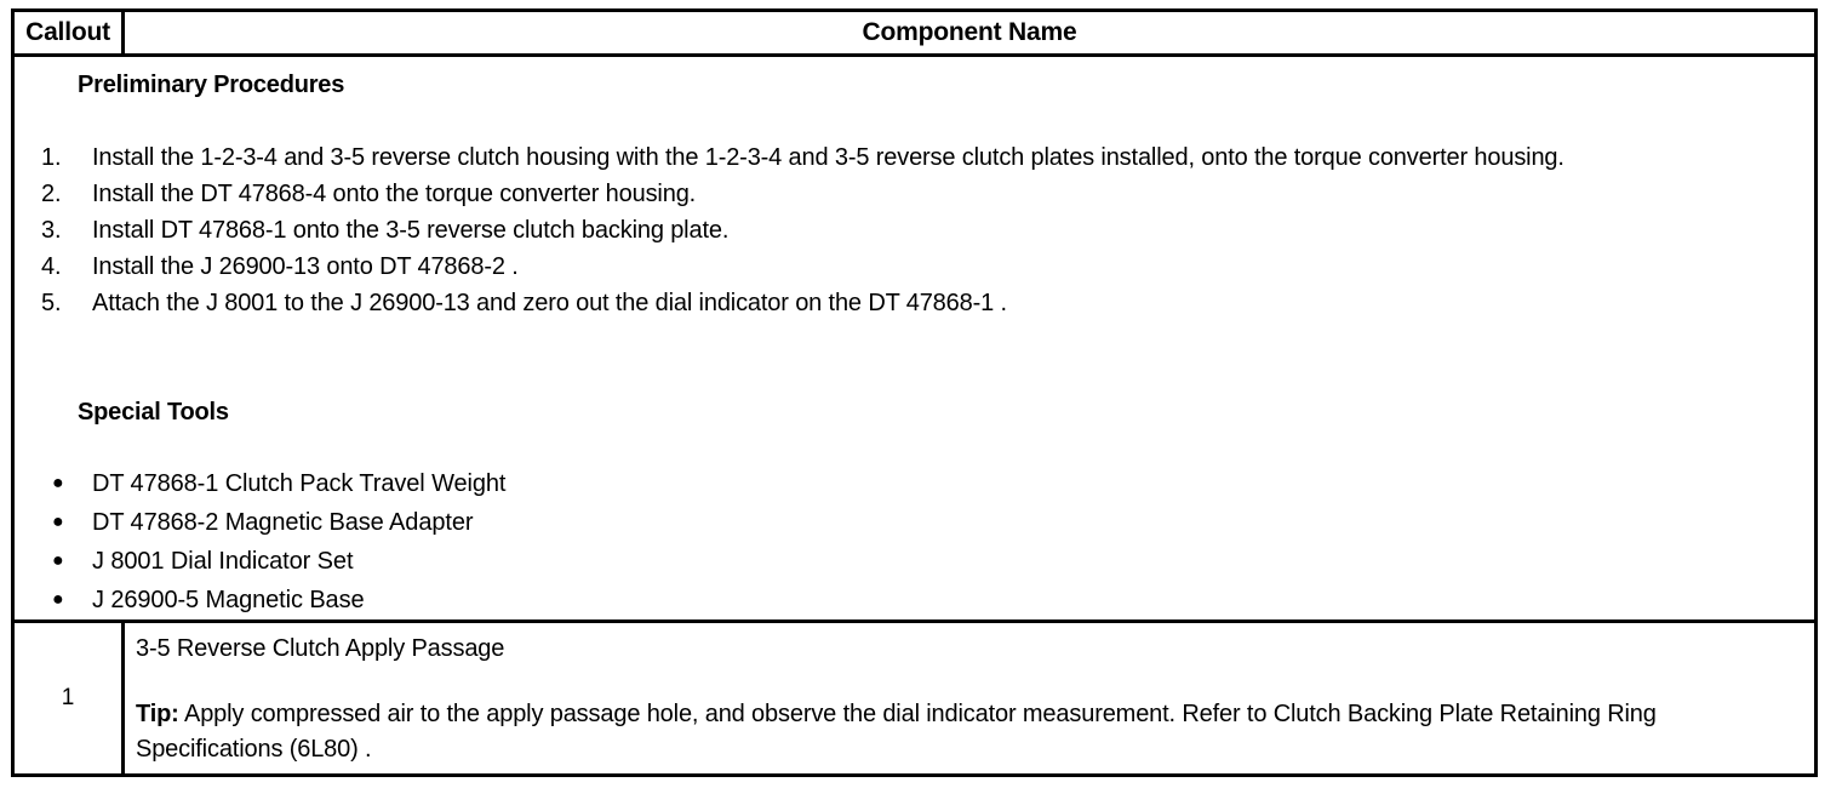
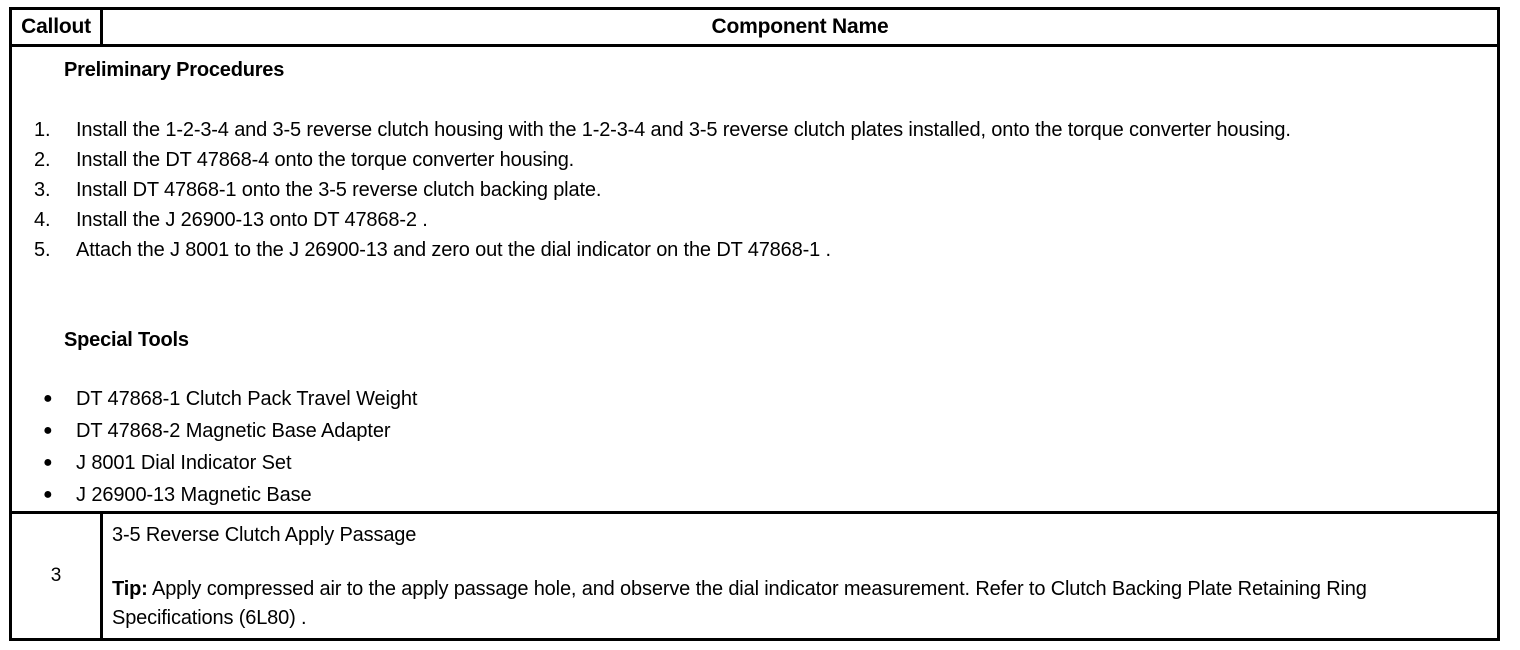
  Callout
  Component Name
  Preliminary Procedures
  1.
  Install the 1-2-3-4 and 3-5 reverse clutch housing with the 1-2-3-4 and 3-5 reverse clutch plates installed, onto the torque converter housing.
  2.
  Install the DT 47868-4 onto the torque converter housing.
  3.
  Install DT 47868-1 onto the 3-5 reverse clutch backing plate.
  4.
  Install the J 26900-13 onto DT 47868-2 .
  5.
  Attach the J 8001 to the J 26900-13 and zero out the dial indicator on the DT 47868-1 .
  Special Tools
  ●
  DT 47868-1 Clutch Pack Travel Weight
  ●
  DT 47868-2 Magnetic Base Adapter
  ●
  J 8001 Dial Indicator Set
  ●
- J 26900-5 Magnetic Base
+ J 26900-13 Magnetic Base
- 1
+ 3
  3-5 Reverse Clutch Apply Passage
  Tip: Apply compressed air to the apply passage hole, and observe the dial indicator measurement. Refer to Clutch Backing Plate Retaining Ring Specifications (6L80) .
